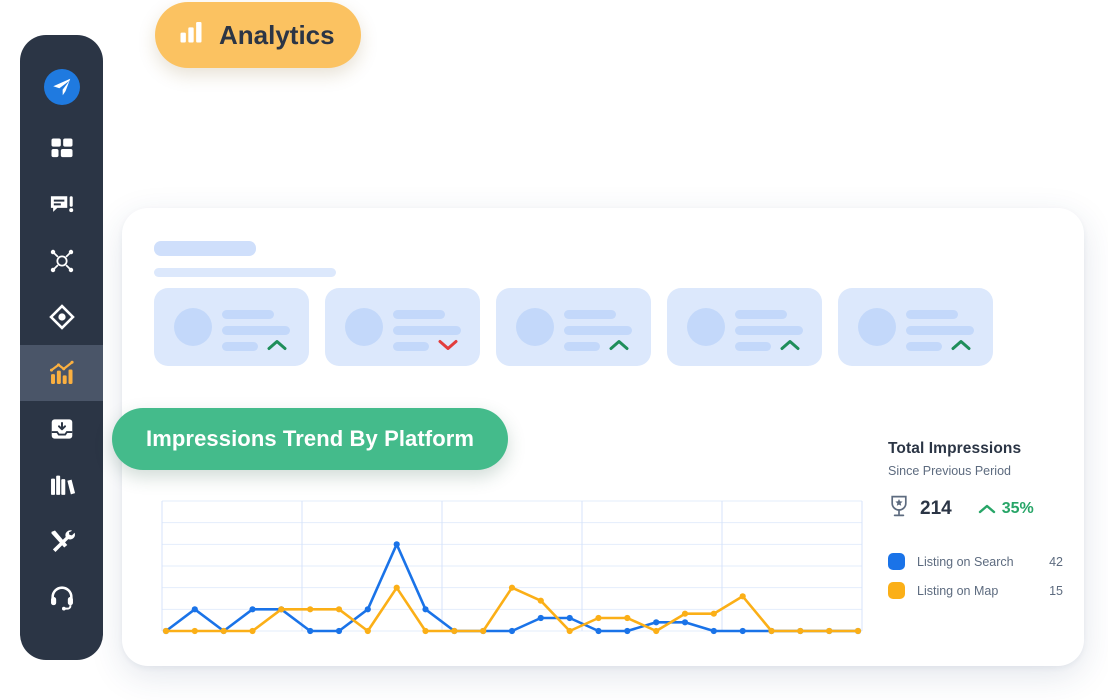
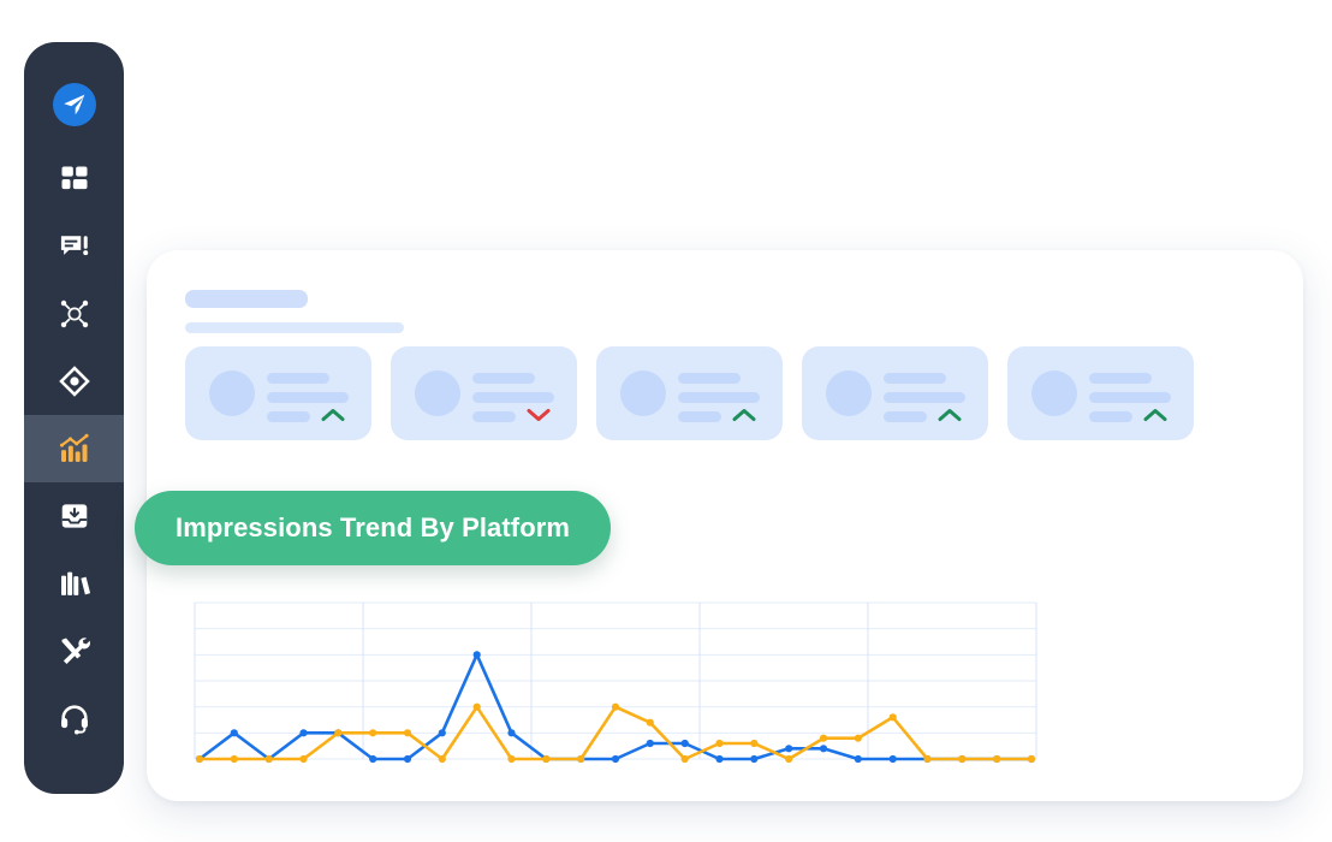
- Total Impressions
- Since Previous Period
- 214
- 35%
- Listing on Search
- 42
- Listing on Map
- 15
- Analytics
  Impressions Trend By Platform
